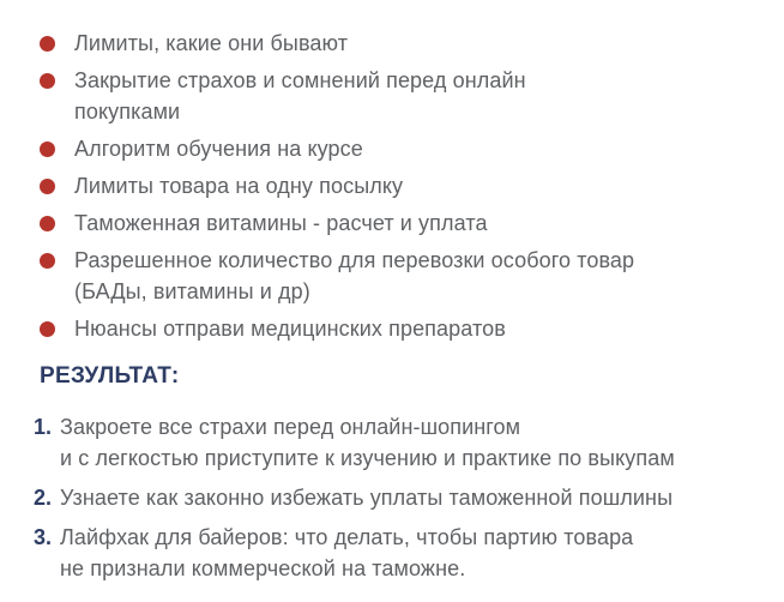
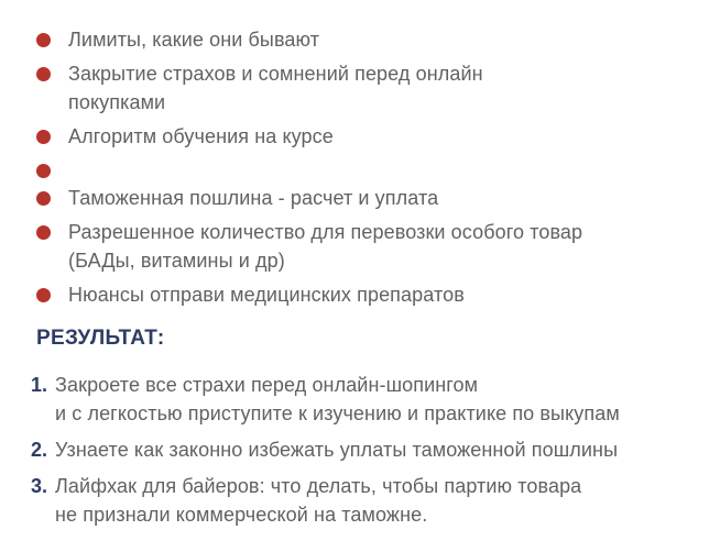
  Лимиты, какие они бывают
  Закрытие страхов и сомнений перед онлайн
  покупками
  Алгоритм обучения на курсе
- Лимиты товара на одну посылку
- Таможенная витамины - расчет и уплата
+ Таможенная пошлина - расчет и уплата
  Разрешенное количество для перевозки особого товар
  (БАДы, витамины и др)
  Нюансы отправи медицинских препаратов
  РЕЗУЛЬТАТ:
  1.
  Закроете все страхи перед онлайн-шопингом
  и с легкостью приступите к изучению и практике по выкупам
  2.
  Узнаете как законно избежать уплаты таможенной пошлины
  3.
  Лайфхак для байеров: что делать, чтобы партию товара
  не признали коммерческой на таможне.
